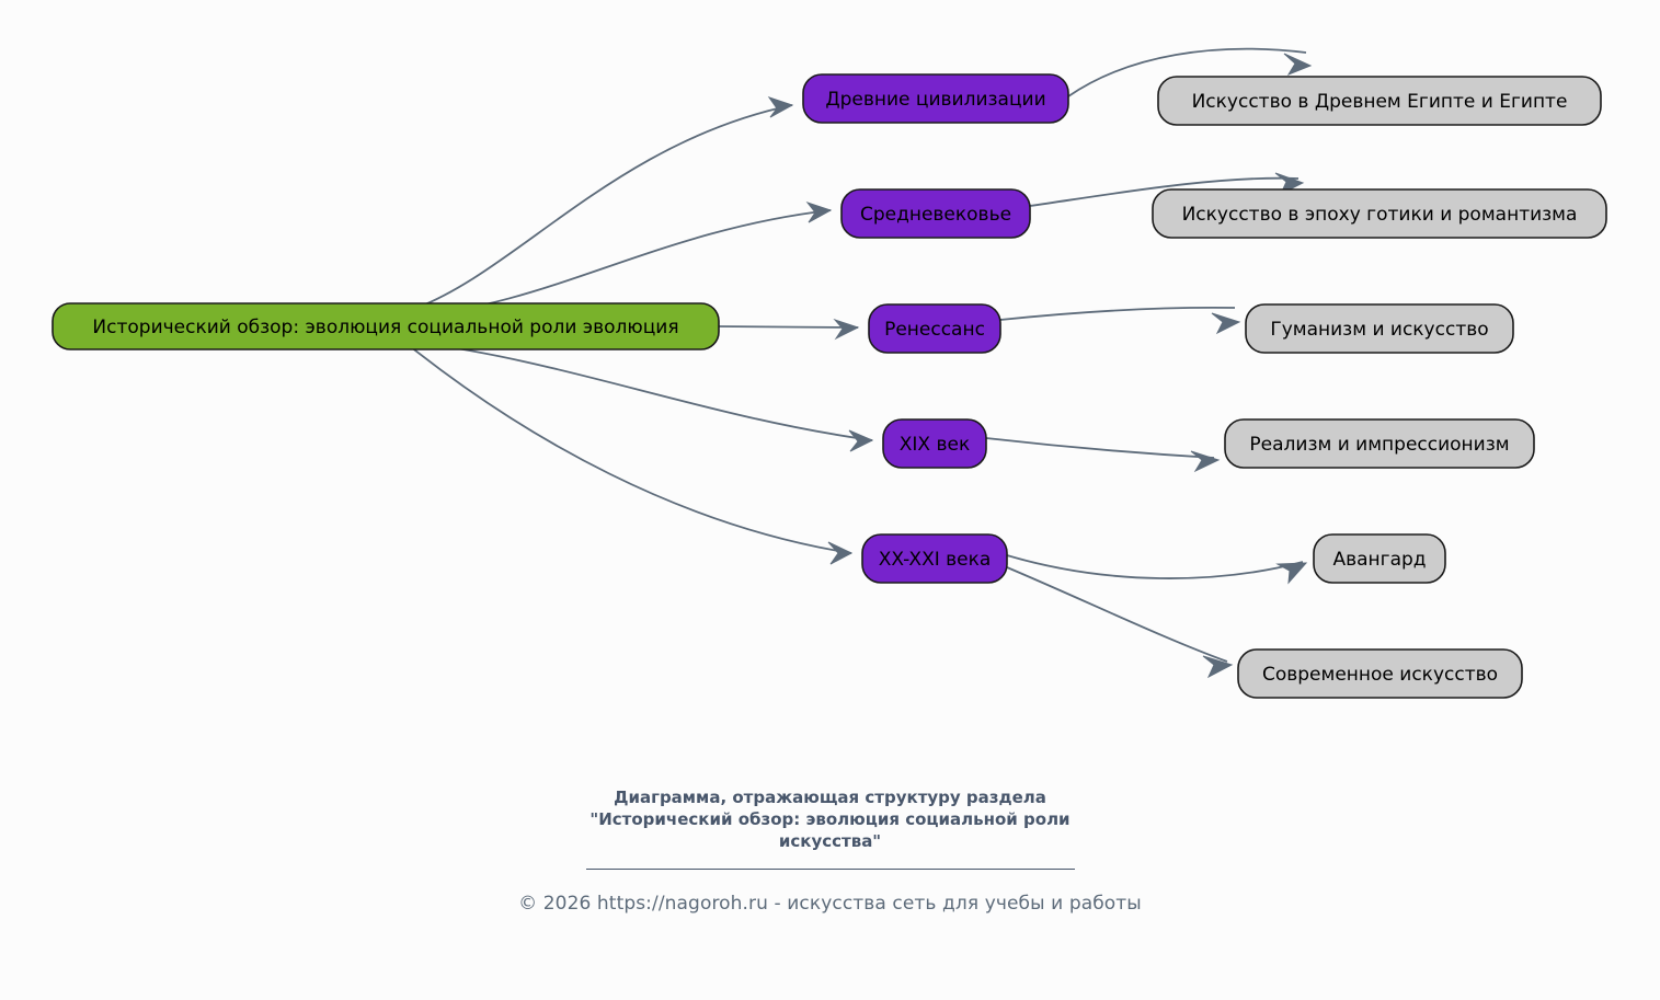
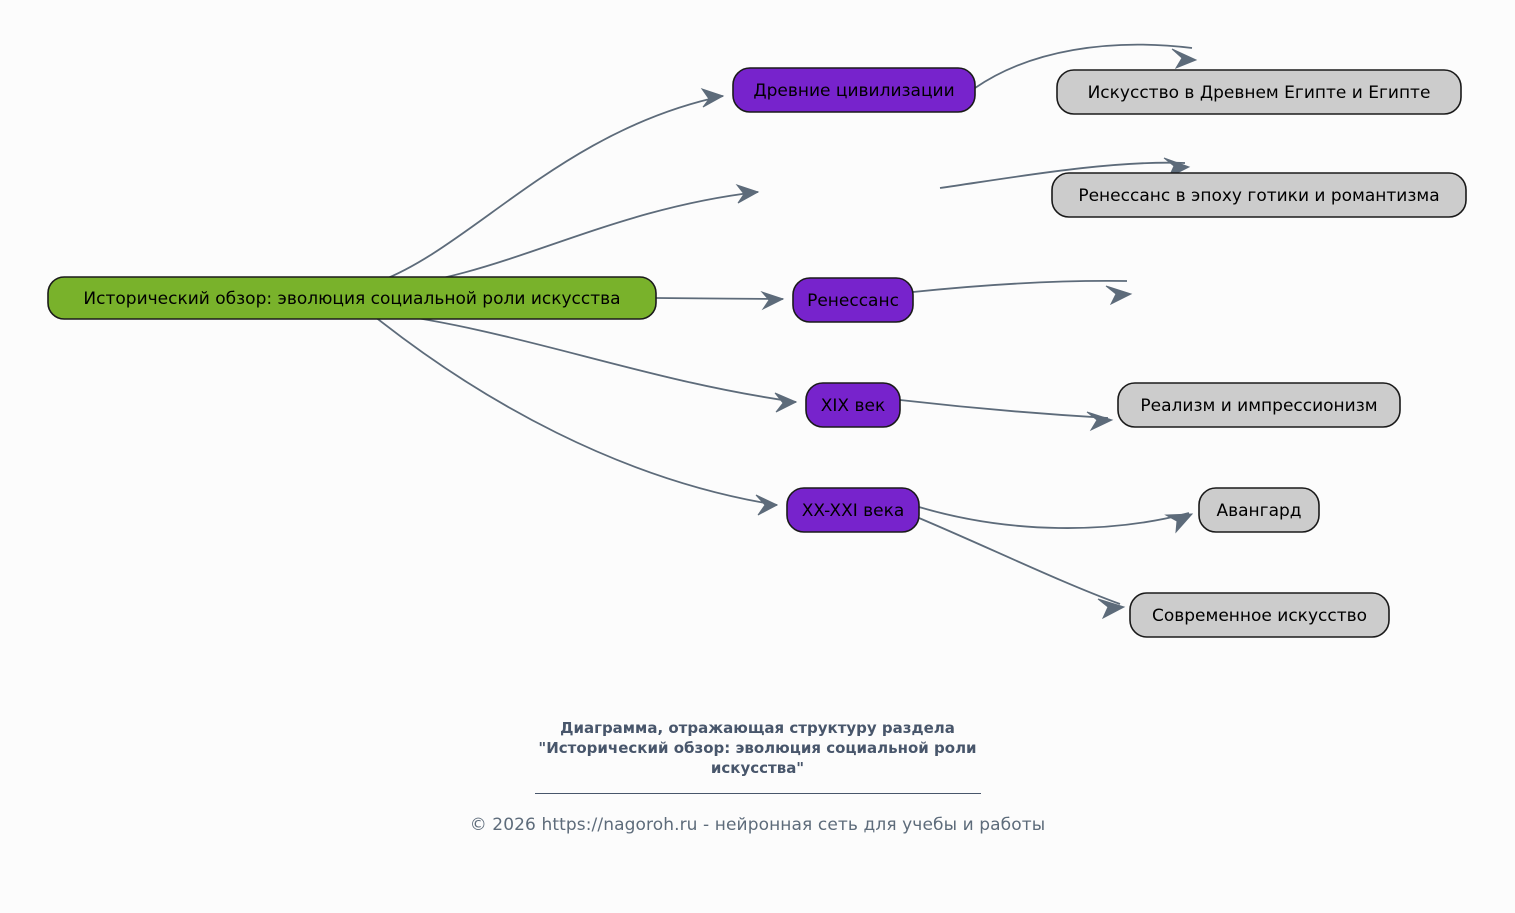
- Исторический обзор: эволюция социальной роли эволюция
+ Исторический обзор: эволюция социальной роли искусства
  Древние цивилизации
- Средневековье
  Ренессанс
  XIX век
  XX-XXI века
  Искусство в Древнем Египте и Египте
- Искусство в эпоху готики и романтизма
+ Ренессанс в эпоху готики и романтизма
- Гуманизм и искусство
  Реализм и импрессионизм
  Авангард
  Современное искусство
  Диаграмма, отражающая структуру раздела
  "Исторический обзор: эволюция социальной роли
  искусства"
- © 2026 https://nagoroh.ru - искусства сеть для учебы и работы
+ © 2026 https://nagoroh.ru - нейронная сеть для учебы и работы
